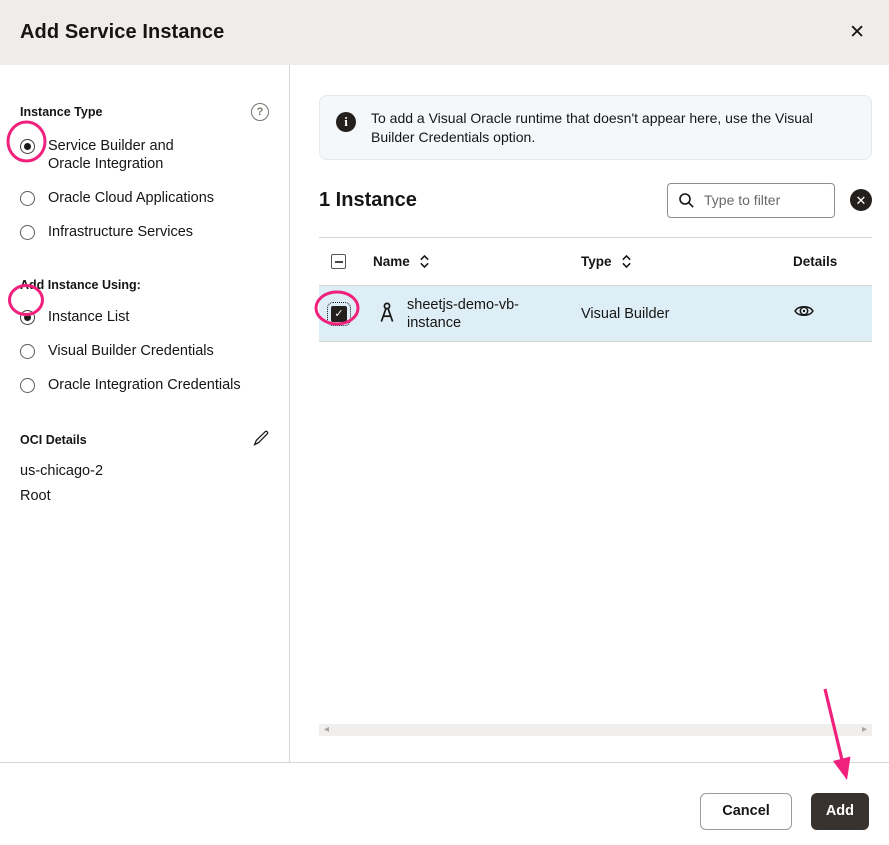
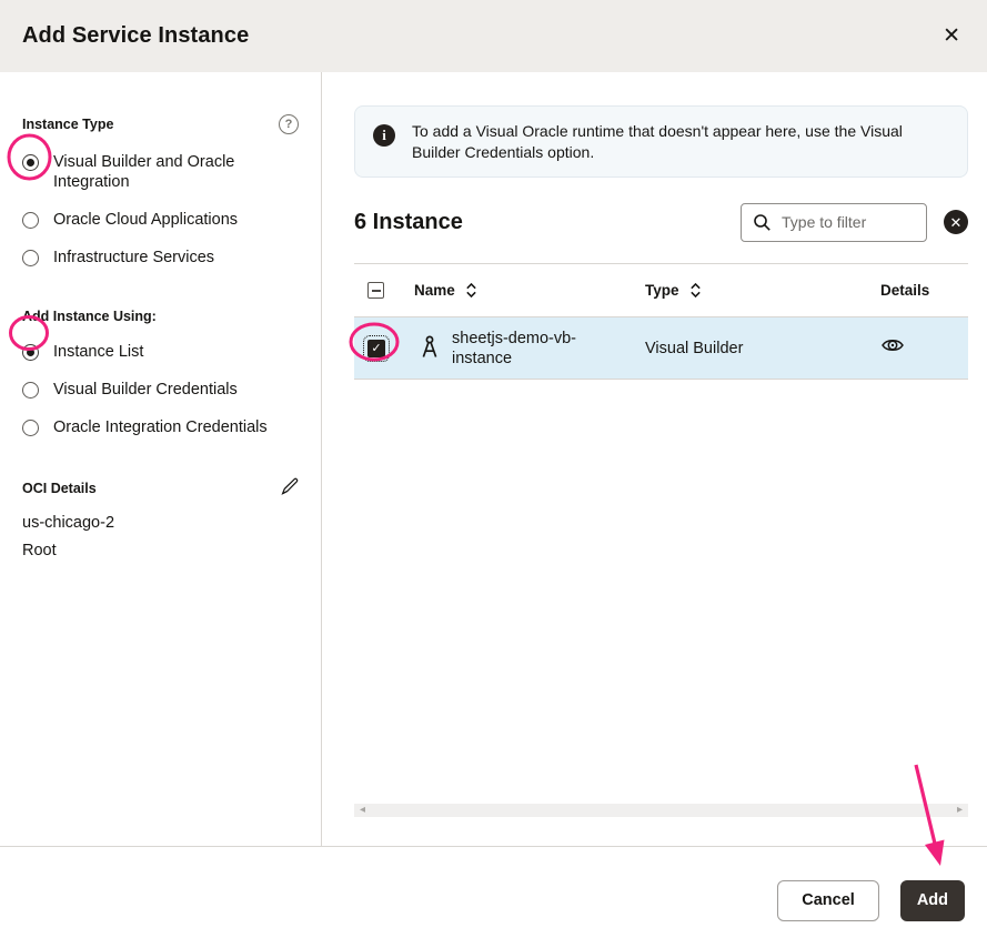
  Add Service Instance
  ✕
  Instance Type
  ?
- Service Builder and Oracle Integration
+ Visual Builder and Oracle Integration
  Oracle Cloud Applications
  Infrastructure Services
  dd Instance Using:
  Instance List
  Visual Builder Credentials
  Oracle Integration Credentials
  OCI Details
  us-chicago-2
  Root
  i
  To add a Visual Oracle runtime that doesn't appear here, use the Visual Builder Credentials option.
- 1 Instance
+ 6 Instance
  Type to filter
  ✕
  Name
  Type
  Details
  ✓
  sheetjs-demo-vb-instance
  Visual Builder
  ◂
  ▸
  Cancel
  Add
